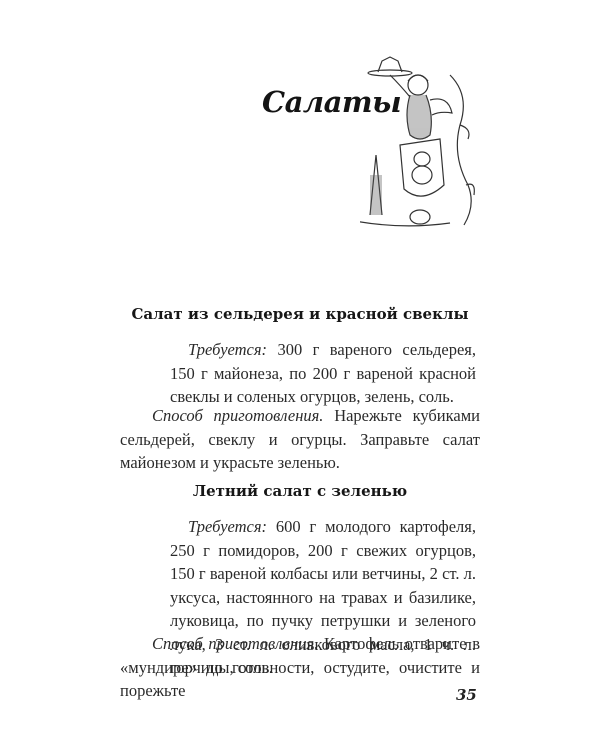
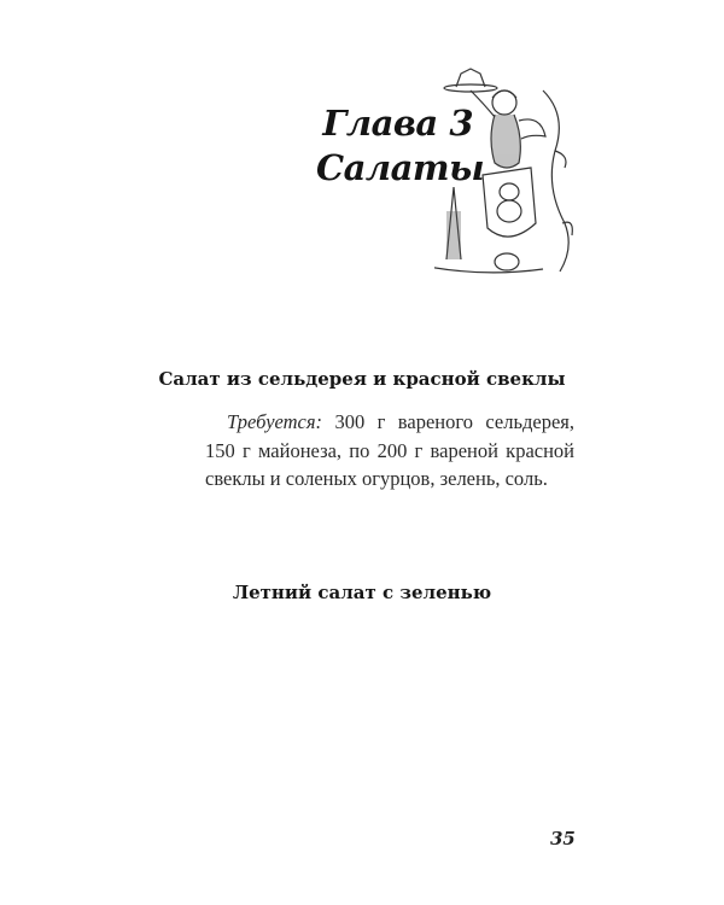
+ Глава 3
  Салаты
  Салат из сельдерея и красной свеклы
  Требуется: 300 г вареного сельдерея, 150 г майонеза, по 200 г вареной красной свеклы и соленых огурцов, зелень, соль.
- Способ приготовления. Нарежьте кубиками сельдерей, свеклу и огурцы. Заправьте салат майонезом и украсьте зеленью.
  Летний салат с зеленью
- Требуется: 600 г молодого картофеля, 250 г помидоров, 200 г свежих огурцов, 150 г вареной колбасы или ветчины, 2 ст. л. уксуса, настоянного на травах и базилике, луковица, по пучку петрушки и зеленого лука, 3 ст. л. оливкового масла, 1 ч. л. горчицы, соль.
- Способ приготовления. Картофель отварите в «мундире» до готовности, остудите, очистите и порежьте
  35
